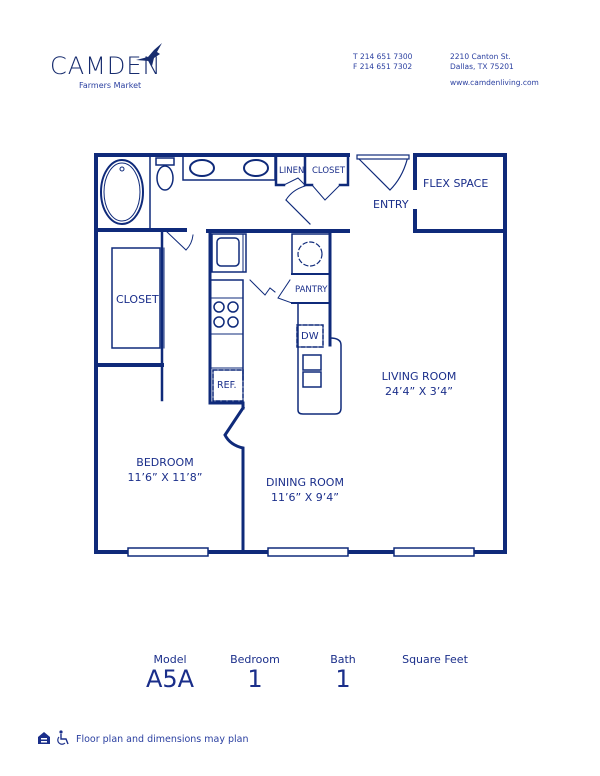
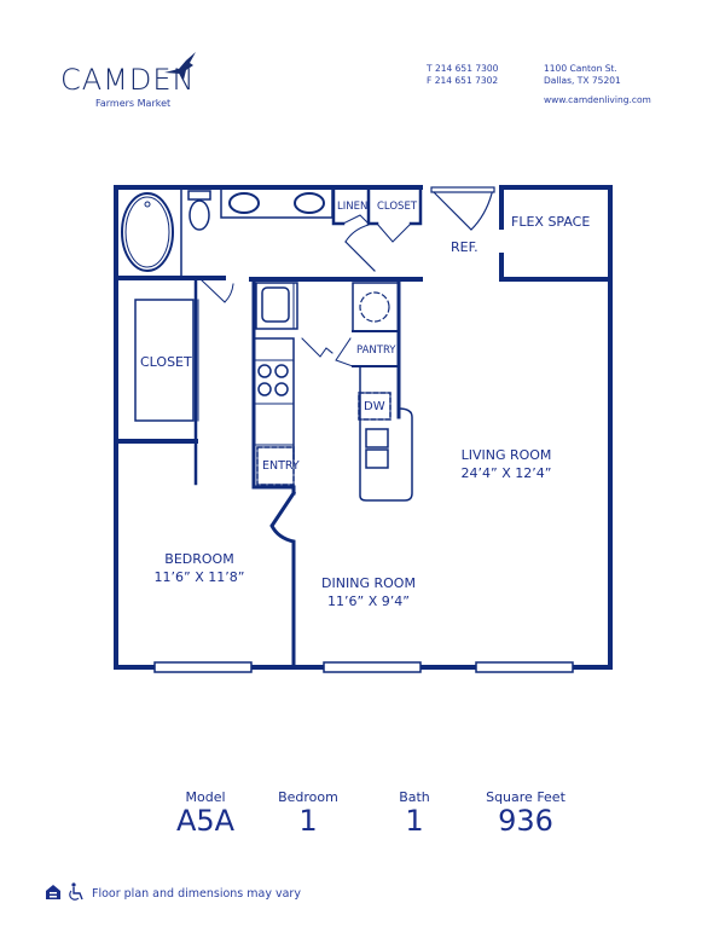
  CAMDE
  Farmers Market
  T 214 651 7300
  F 214 651 7302
- 2210 Canton St.
+ 1100 Canton St.
  Dallas, TX 75201
  www.camdenliving.com
  LINEN
  CLOSET
- ENTRY
+ REF.
  FLEX SPACE
  CLOSET
  PANTRY
  DW
- REF.
+ ENTRY
  LIVING ROOM
- 24’4” X 3’4”
+ 24’4” X 12’4”
  BEDROOM
  11’6” X 11’8”
  DINING ROOM
  11’6” X 9’4”
  Model
  A5A
  Bedroom
  1
  Bath
  1
  Square Feet
+ 936
- Floor plan and dimensions may plan
+ Floor plan and dimensions may vary
